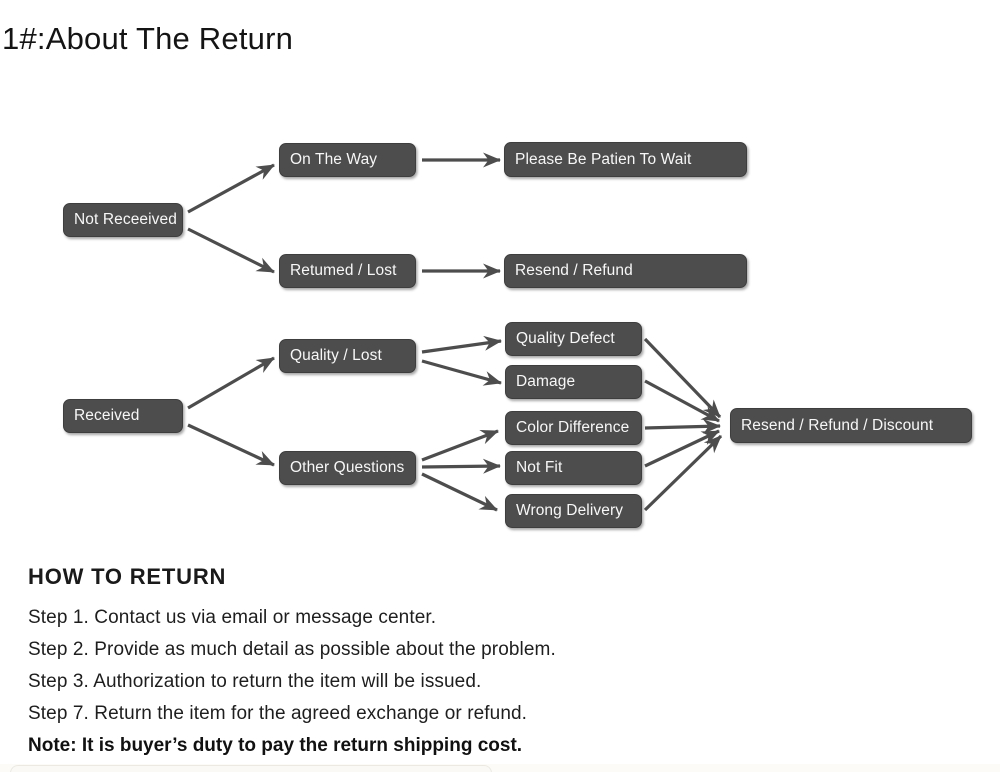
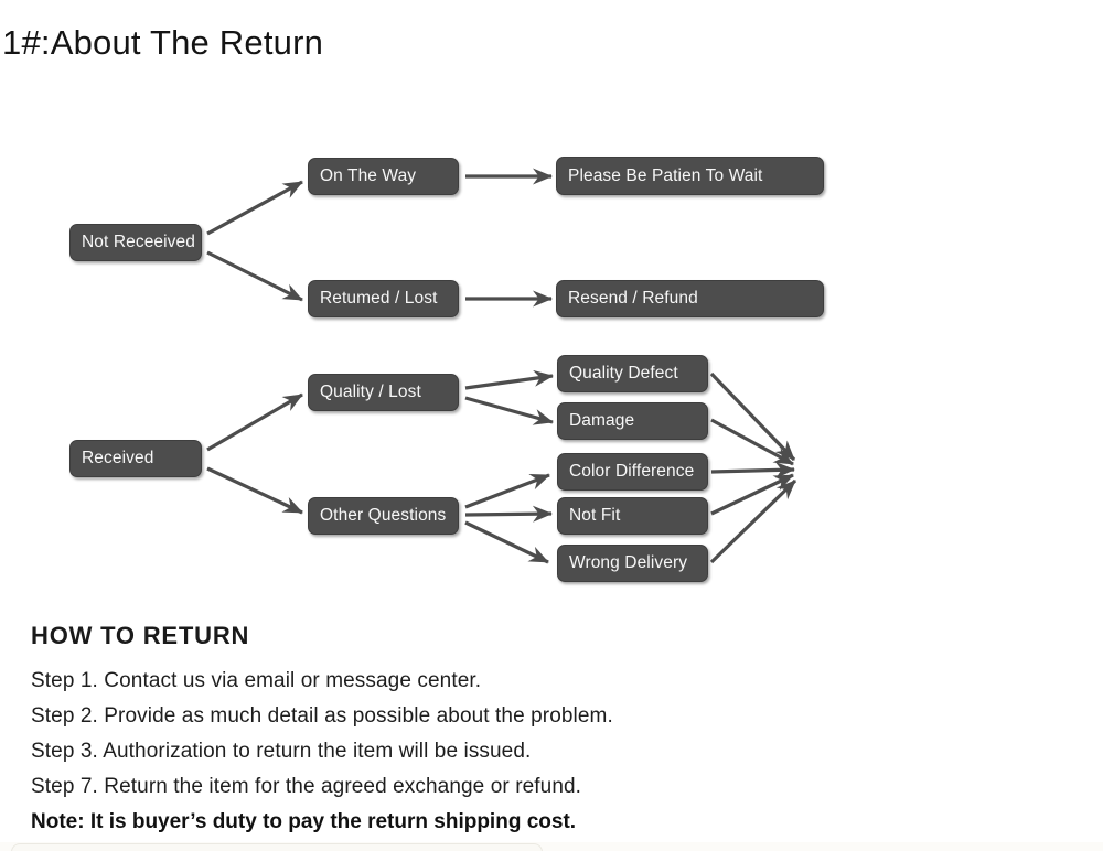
  1#:About The Return
  Not Receeived
  On The Way
  Please Be Patien To Wait
  Retumed / Lost
  Resend / Refund
  Received
  Quality / Lost
  Other Questions
  Quality Defect
  Damage
  Color Difference
  Not Fit
  Wrong Delivery
- Resend / Refund / Discount
  HOW TO RETURN
  Step 1. Contact us via email or message center.
  Step 2. Provide as much detail as possible about the problem.
  Step 3. Authorization to return the item will be issued.
  Step 7. Return the item for the agreed exchange or refund.
  Note: It is buyer’s duty to pay the return shipping cost.
